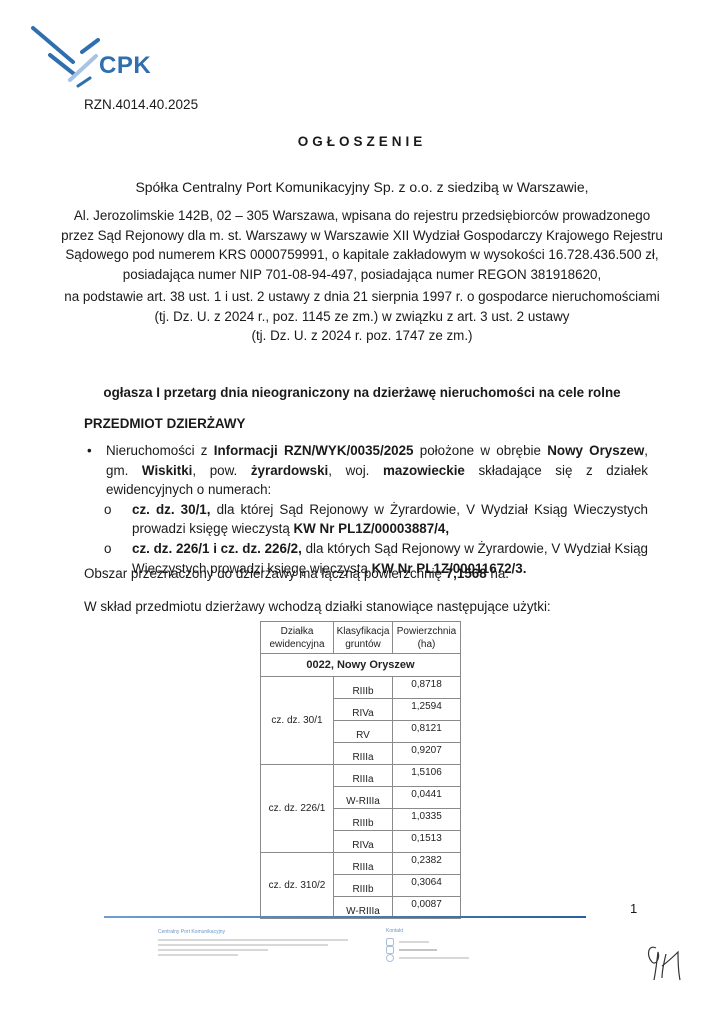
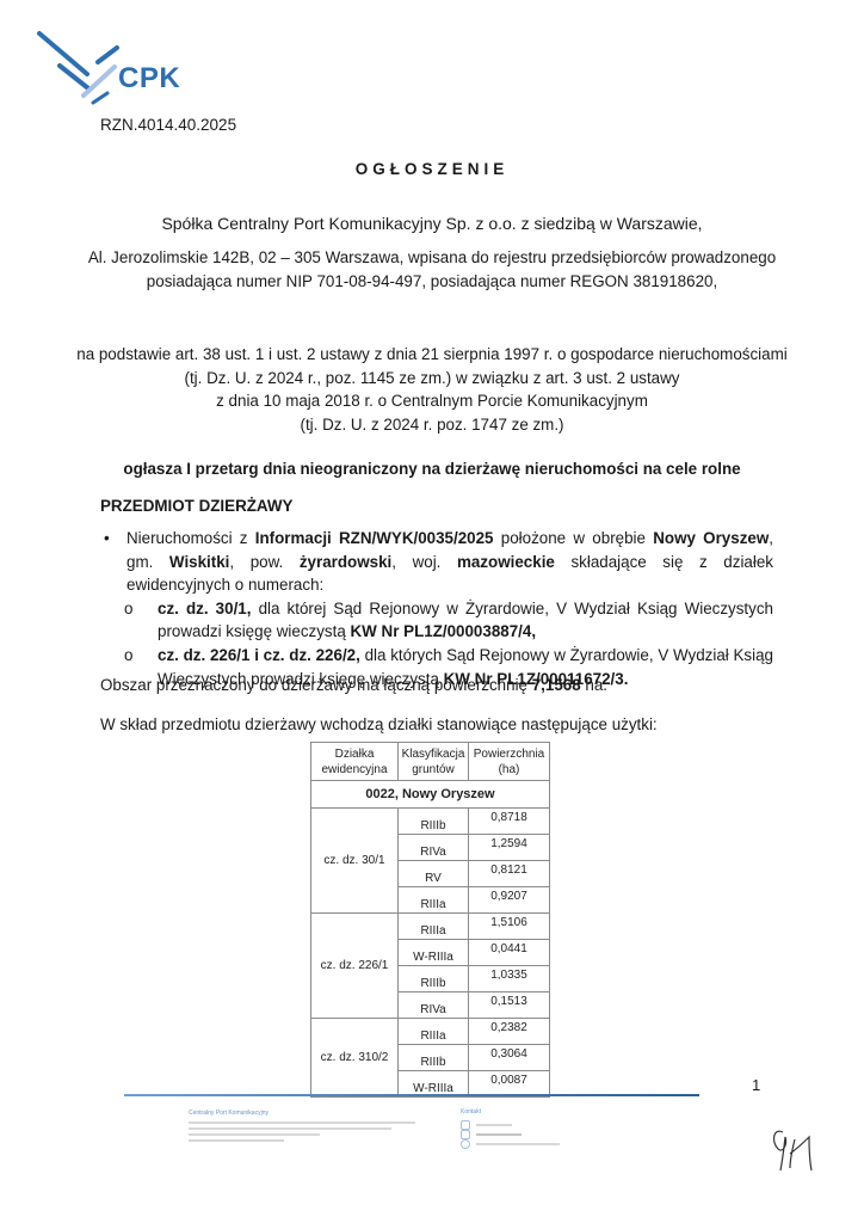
  CPK
  RZN.4014.40.2025
  OGŁOSZENIE
  Spółka Centralny Port Komunikacyjny Sp. z o.o. z siedzibą w Warszawie,
  Al. Jerozolimskie 142B, 02 – 305 Warszawa, wpisana do rejestru przedsiębiorców prowadzonego
- przez Sąd Rejonowy dla m. st. Warszawy w Warszawie XII Wydział Gospodarczy Krajowego Rejestru
- Sądowego pod numerem KRS 0000759991, o kapitale zakładowym w wysokości 16.728.436.500 zł,
  posiadająca numer NIP 701-08-94-497, posiadająca numer REGON 381918620,
  na podstawie art. 38 ust. 1 i ust. 2 ustawy z dnia 21 sierpnia 1997 r. o gospodarce nieruchomościami
  (tj. Dz. U. z 2024 r., poz. 1145 ze zm.) w związku z art. 3 ust. 2 ustawy
+ z dnia 10 maja 2018 r. o Centralnym Porcie Komunikacyjnym
  (tj. Dz. U. z 2024 r. poz. 1747 ze zm.)
  ogłasza I przetarg dnia nieograniczony na dzierżawę nieruchomości na cele rolne
  PRZEDMIOT DZIERŻAWY
  •
  Nieruchomości z Informacji RZN/WYK/0035/2025 położone w obrębie Nowy Oryszew, gm. Wiskitki, pow. żyrardowski, woj. mazowieckie składające się z działek ewidencyjnych o numerach:
  o
  cz. dz. 30/1, dla której Sąd Rejonowy w Żyrardowie, V Wydział Ksiąg Wieczystych prowadzi księgę wieczystą KW Nr PL1Z/00003887/4,
  o
  cz. dz. 226/1 i cz. dz. 226/2, dla których Sąd Rejonowy w Żyrardowie, V Wydział Ksiąg Wieczystych prowadzi księgę wieczystą KW Nr PL1Z/00011672/3.
  Obszar przeznaczony do dzierżawy ma łączną powierzchnię 7,1568 ha.
  W skład przedmiotu dzierżawy wchodzą działki stanowiące następujące użytki:
  Działka ewidencyjna	Klasyfikacja gruntów	Powierzchnia (ha)
  0022, Nowy Oryszew
  cz. dz. 30/1	RIIIb	0,8718
  RIVa	1,2594
  RV	0,8121
  RIIIa	0,9207
  cz. dz. 226/1	RIIIa	1,5106
  W-RIIIa	0,0441
  RIIIb	1,0335
  RIVa	0,1513
  cz. dz. 310/2	RIIIa	0,2382
  RIIIb	0,3064
  W-RIIIa	0,0087
  1
